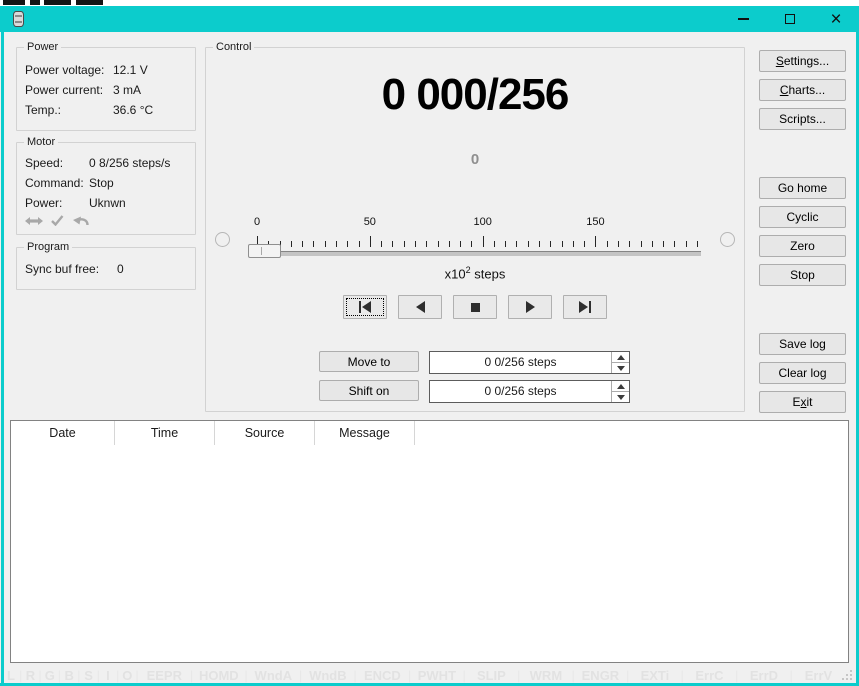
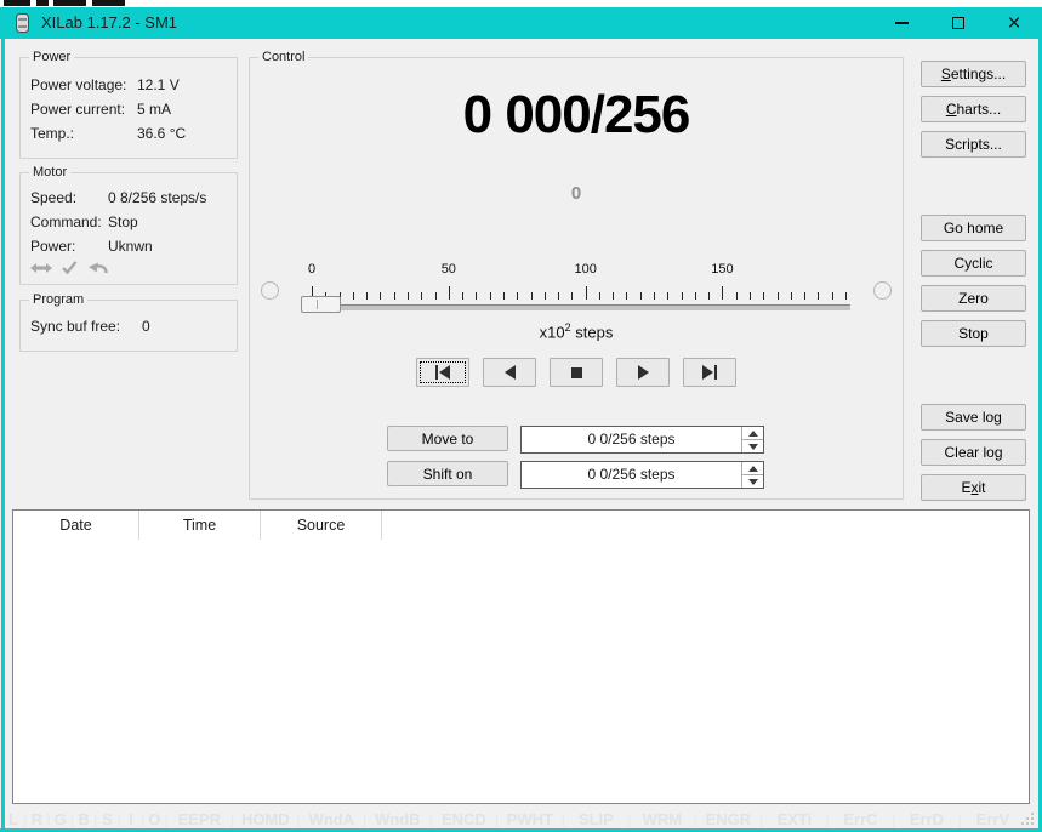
+ XILab 1.17.2 - SM1
  ×
  Power
  Power voltage:
  12.1 V
  Power current:
- 3 mA
+ 5 mA
  Temp.:
  36.6 °C
  Motor
  Speed:
  0 8/256 steps/s
  Command:
  Stop
  Power:
  Uknwn
  Program
  Sync buf free:
  0
  Control
  0 000/256
  0
  0
  50
  100
  150
  x102 steps
  Move to
  0 0/256 steps
  Shift on
  0 0/256 steps
  S
  ettings...
  C
  harts...
  Scripts...
  Go home
  Cyclic
  Zero
  Stop
  Save log
  Clear log
  E
  x
  it
  Date
  Time
  Source
- Message
